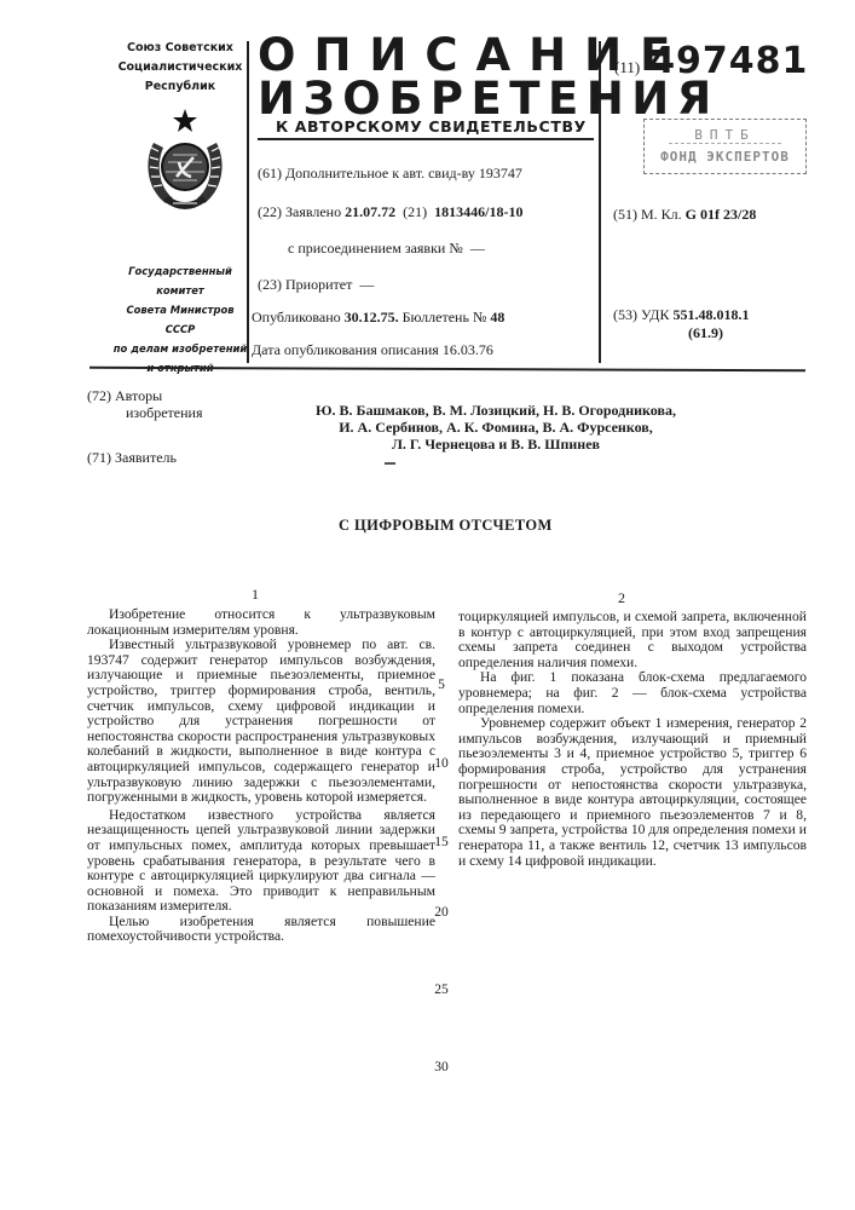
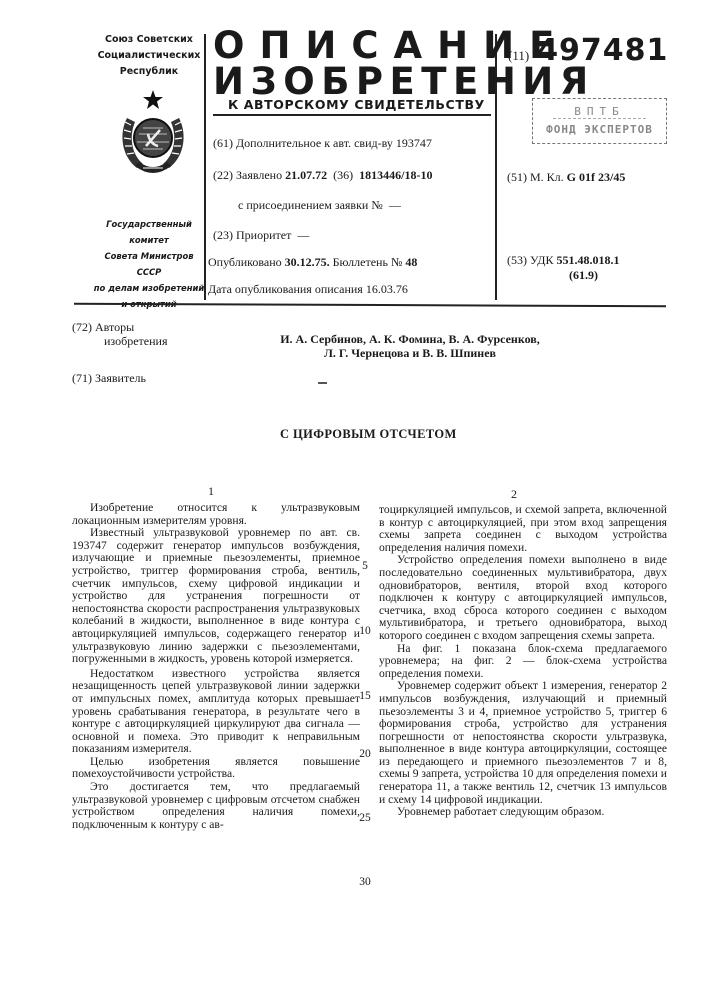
  Союз Советских
  Социалистических
  Республик
  Государственный комитет
  Совета Министров СССР
  по делам изобретений
  ОПИСАНИЕ
  ИЗОБРЕТЕНИЯ
  К АВТОРСКОМУ СВИДЕТЕЛЬСТВУ
  (61) Дополнительное к авт. свид-ву 193747
- (22) Заявлено 21.07.72 (21) 1813446/18-10
+ (22) Заявлено 21.07.72 (36) 1813446/18-10
  с присоединением заявки № —
  (23) Приоритет —
  Опубликовано 30.12.75. Бюллетень № 48
  Дата опубликования описания 16.03.76
  (11) 497481
  ВПТБ
  ФОНД ЭКСПЕРТОВ
- (51) М. Кл. G 01f 23/28
+ (51) М. Кл. G 01f 23/45
  (53) УДК 551.48.018.1
  (61.9)
  (72) Авторы
  изобретения
- Ю. В. Башмаков, В. М. Лозицкий, Н. В. Огородникова,
  И. А. Сербинов, А. К. Фомина, В. А. Фурсенков,
  Л. Г. Чернецова и В. В. Шпинев
  (71) Заявитель
  С ЦИФРОВЫМ ОТСЧЕТОМ
  1
  2
  Изобретение относится к ультразвуковым локационным измерителям уровня.
  Известный ультразвуковой уровнемер по авт. св. 193747 содержит генератор импульсов возбуждения, излучающие и приемные пьезоэлементы, приемное устройство, триггер формирования строба, вентиль, счетчик импульсов, схему цифровой индикации и устройство для устранения погрешности от непостоянства скорости распространения ультразвуковых колебаний в жидкости, выполненное в виде контура с автоциркуляцией импульсов, содержащего генератор и ультразвуковую линию задержки с пьезоэлементами, погруженными в жидкость, уровень которой измеряется.
  Недостатком известного устройства является незащищенность цепей ультразвуковой линии задержки от импульсных помех, амплитуда которых превышает уровень срабатывания генератора, в результате чего в контуре с автоциркуляцией циркулируют два сигнала — основной и помеха. Это приводит к неправильным показаниям измерителя.
  Целью изобретения является повышение помехоустойчивости устройства.
+ Это достигается тем, что предлагаемый ультразвуковой уровнемер с цифровым отсчетом снабжен устройством определения наличия помехи, подключенным к контуру с ав-
  5
  10
  15
  20
  25
  30
  тоциркуляцией импульсов, и схемой запрета, включенной в контур с автоциркуляцией, при этом вход запрещения схемы запрета соединен с выходом устройства определения наличия помехи.
+ Устройство определения помехи выполнено в виде последовательно соединенных мультивибратора, двух одновибраторов, вентиля, второй вход которого подключен к контуру с автоциркуляцией импульсов, счетчика, вход сброса которого соединен с выходом мультивибратора, и третьего одновибратора, выход которого соединен с входом запрещения схемы запрета.
  На фиг. 1 показана блок-схема предлагаемого уровнемера; на фиг. 2 — блок-схема устройства определения помехи.
  Уровнемер содержит объект 1 измерения, генератор 2 импульсов возбуждения, излучающий и приемный пьезоэлементы 3 и 4, приемное устройство 5, триггер 6 формирования строба, устройство для устранения погрешности от непостоянства скорости ультразвука, выполненное в виде контура автоциркуляции, состоящее из передающего и приемного пьезоэлементов 7 и 8, схемы 9 запрета, устройства 10 для определения помехи и генератора 11, а также вентиль 12, счетчик 13 импульсов и схему 14 цифровой индикации.
+ Уровнемер работает следующим образом.
